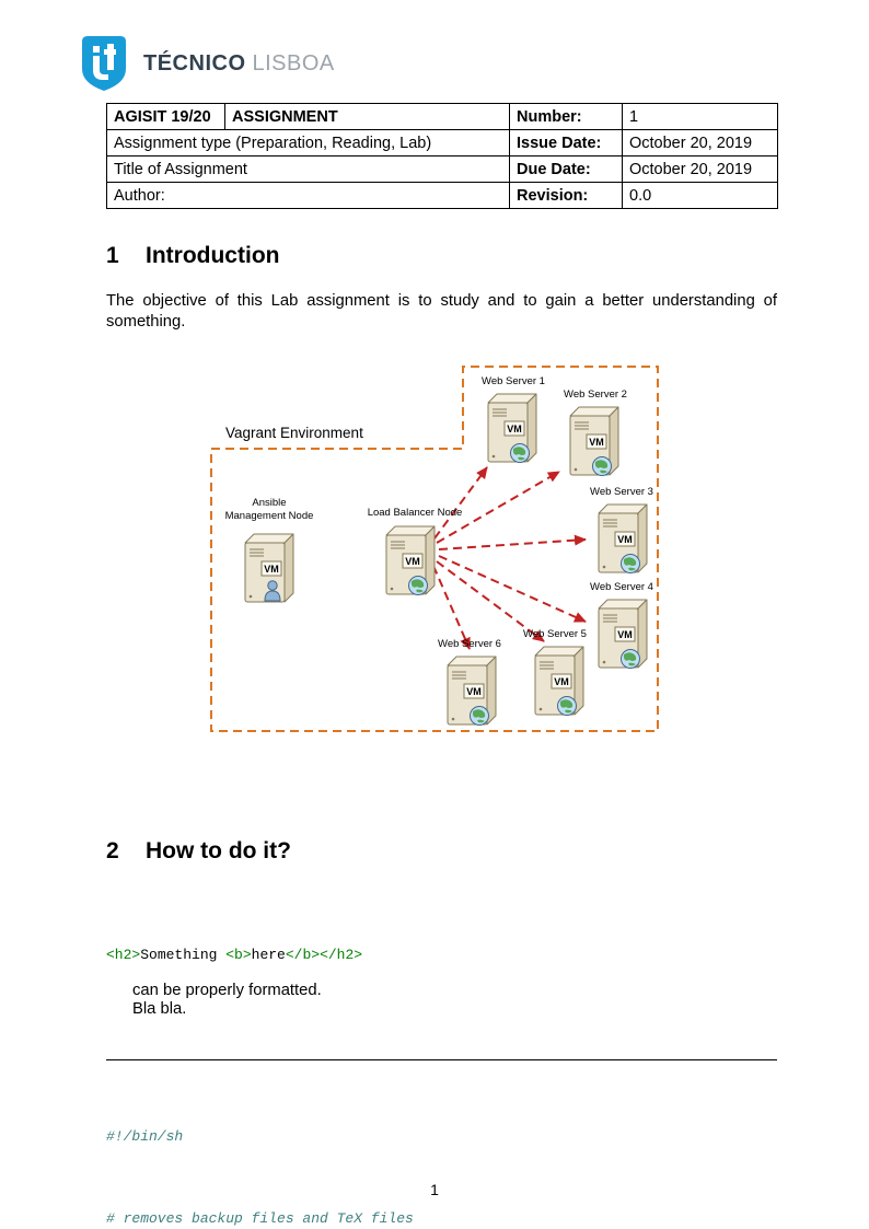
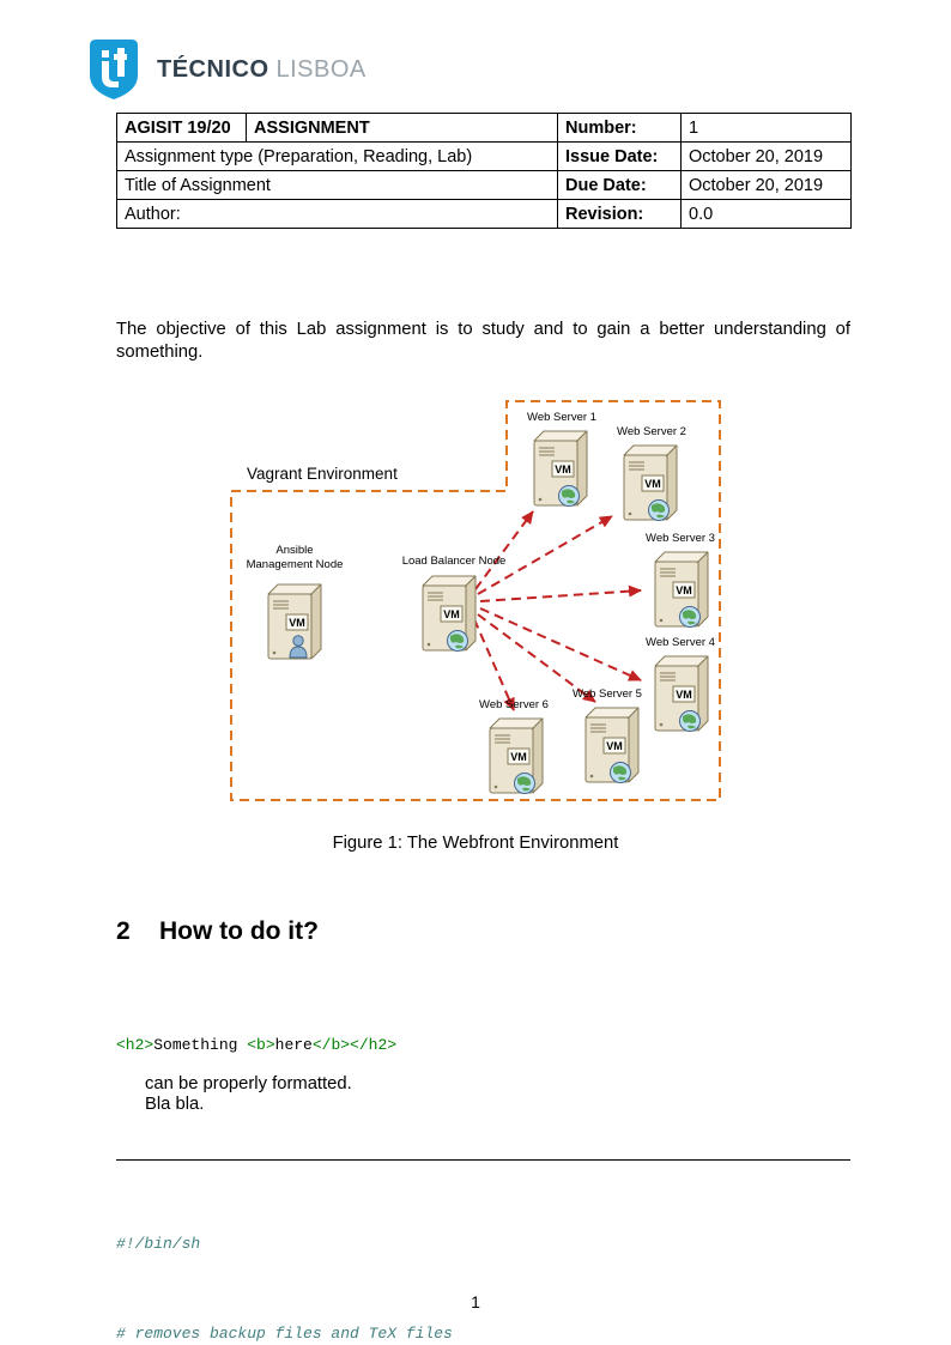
  TÉCNICO LISBOA
  AGISIT 19/20	ASSIGNMENT	Number:	1
  Assignment type (Preparation, Reading, Lab)	Issue Date:	October 20, 2019
  Title of Assignment	Due Date:	October 20, 2019
  Author:	Revision:	0.0
- 1 Introduction
  The objective of this Lab assignment is to study and to gain a better understanding of something.
  Vagrant Environment
  Ansible
  Management Node
  VM
  Load Balancer Node
  VM
  Web Server 1
  VM
  Web Server 2
  VM
  Web Server 3
  VM
  Web Server 4
  VM
  Web Server 5
  VM
  Web Server 6
  VM
+ Figure 1: The Webfront Environment
  2 How to do it?
  <h2>Something <b>here</b></h2>
  can be properly formatted.
  Bla bla.
  #!/bin/sh
  # removes backup files and TeX files
  1
